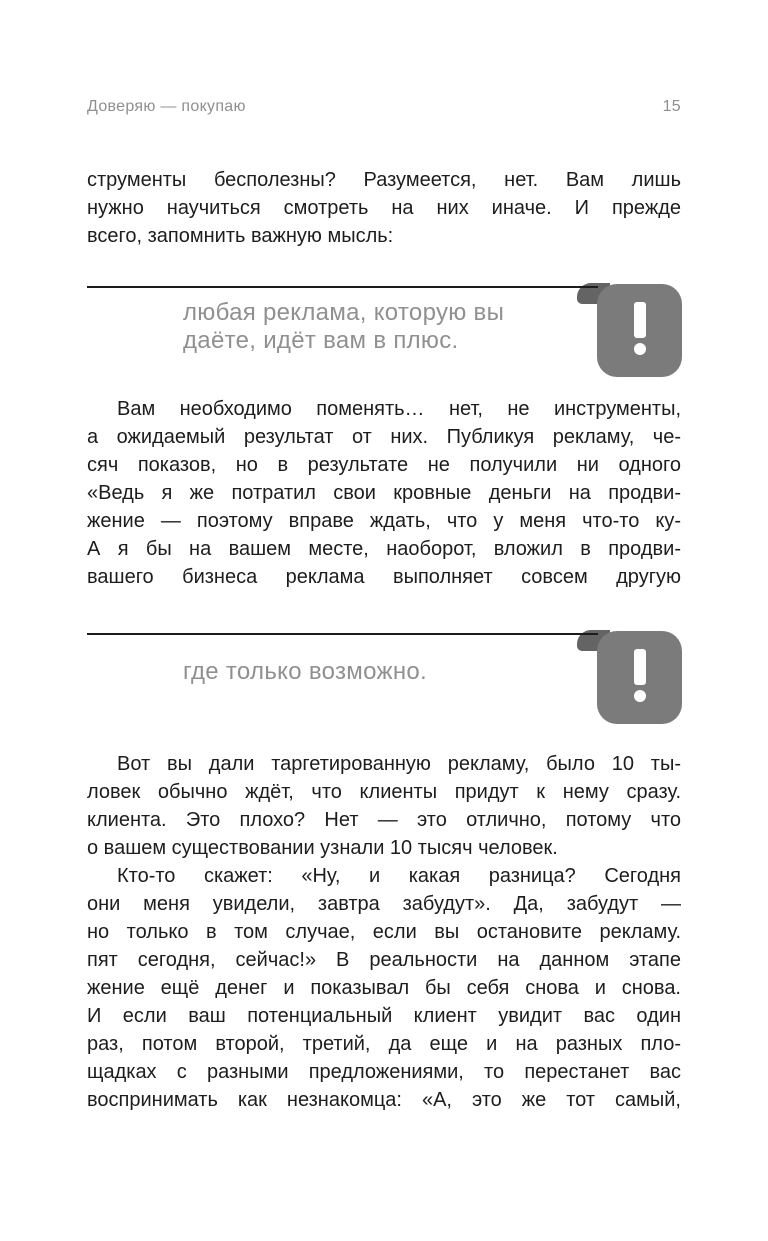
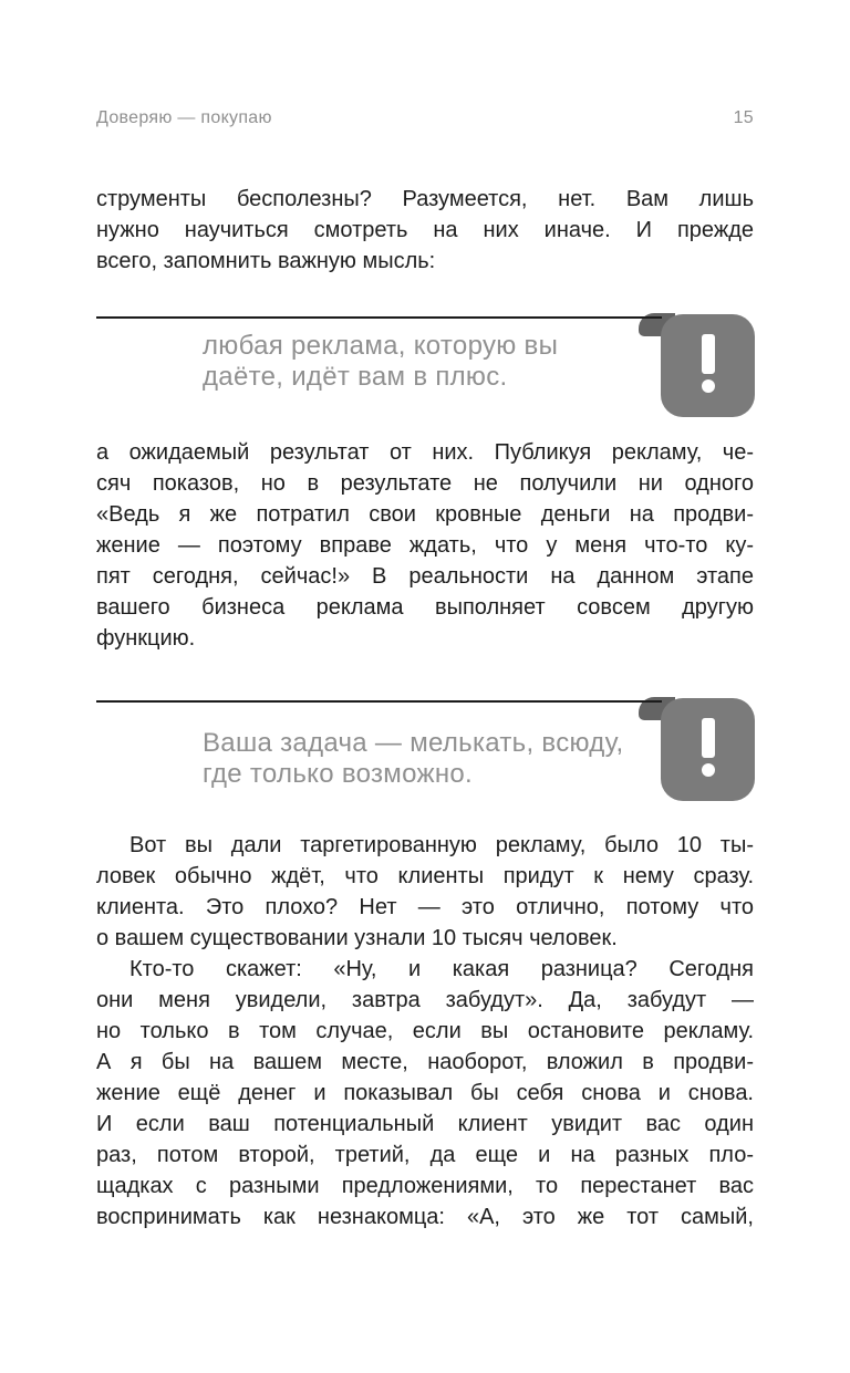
  Доверяю — покупаю
  15
  струменты бесполезны? Разумеется, нет. Вам лишь
  нужно научиться смотреть на них иначе. И прежде
  всего, запомнить важную мысль:
  любая реклама, которую вы
  даёте, идёт вам в плюс.
- Вам необходимо поменять… нет, не инструменты,
  а ожидаемый результат от них. Публикуя рекламу, че-
  сяч показов, но в результате не получили ни одного
  «Ведь я же потратил свои кровные деньги на продви-
  жение — поэтому вправе ждать, что у меня что-то ку-
- А я бы на вашем месте, наоборот, вложил в продви-
+ пят сегодня, сейчас!» В реальности на данном этапе
  вашего бизнеса реклама выполняет совсем другую
+ функцию.
+ Ваша задача — мелькать, всюду,
  где только возможно.
  Вот вы дали таргетированную рекламу, было 10 ты-
  ловек обычно ждёт, что клиенты придут к нему сразу.
  клиента. Это плохо? Нет — это отлично, потому что
  о вашем существовании узнали 10 тысяч человек.
  Кто-то скажет: «Ну, и какая разница? Сегодня
  они меня увидели, завтра забудут». Да, забудут —
  но только в том случае, если вы остановите рекламу.
- пят сегодня, сейчас!» В реальности на данном этапе
+ А я бы на вашем месте, наоборот, вложил в продви-
  жение ещё денег и показывал бы себя снова и снова.
  И если ваш потенциальный клиент увидит вас один
  раз, потом второй, третий, да еще и на разных пло-
  щадках с разными предложениями, то перестанет вас
  воспринимать как незнакомца: «А, это же тот самый,
